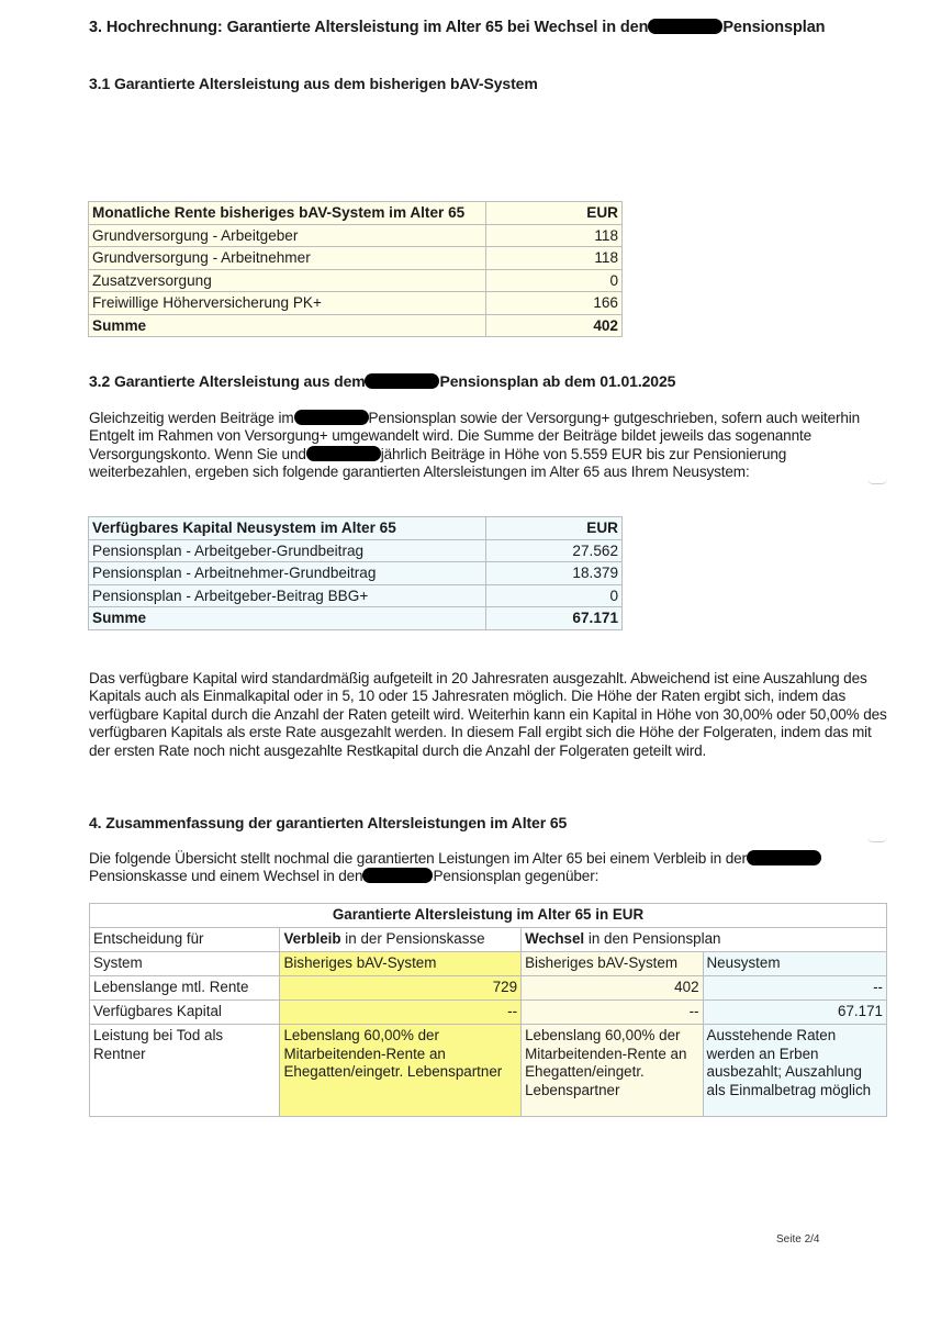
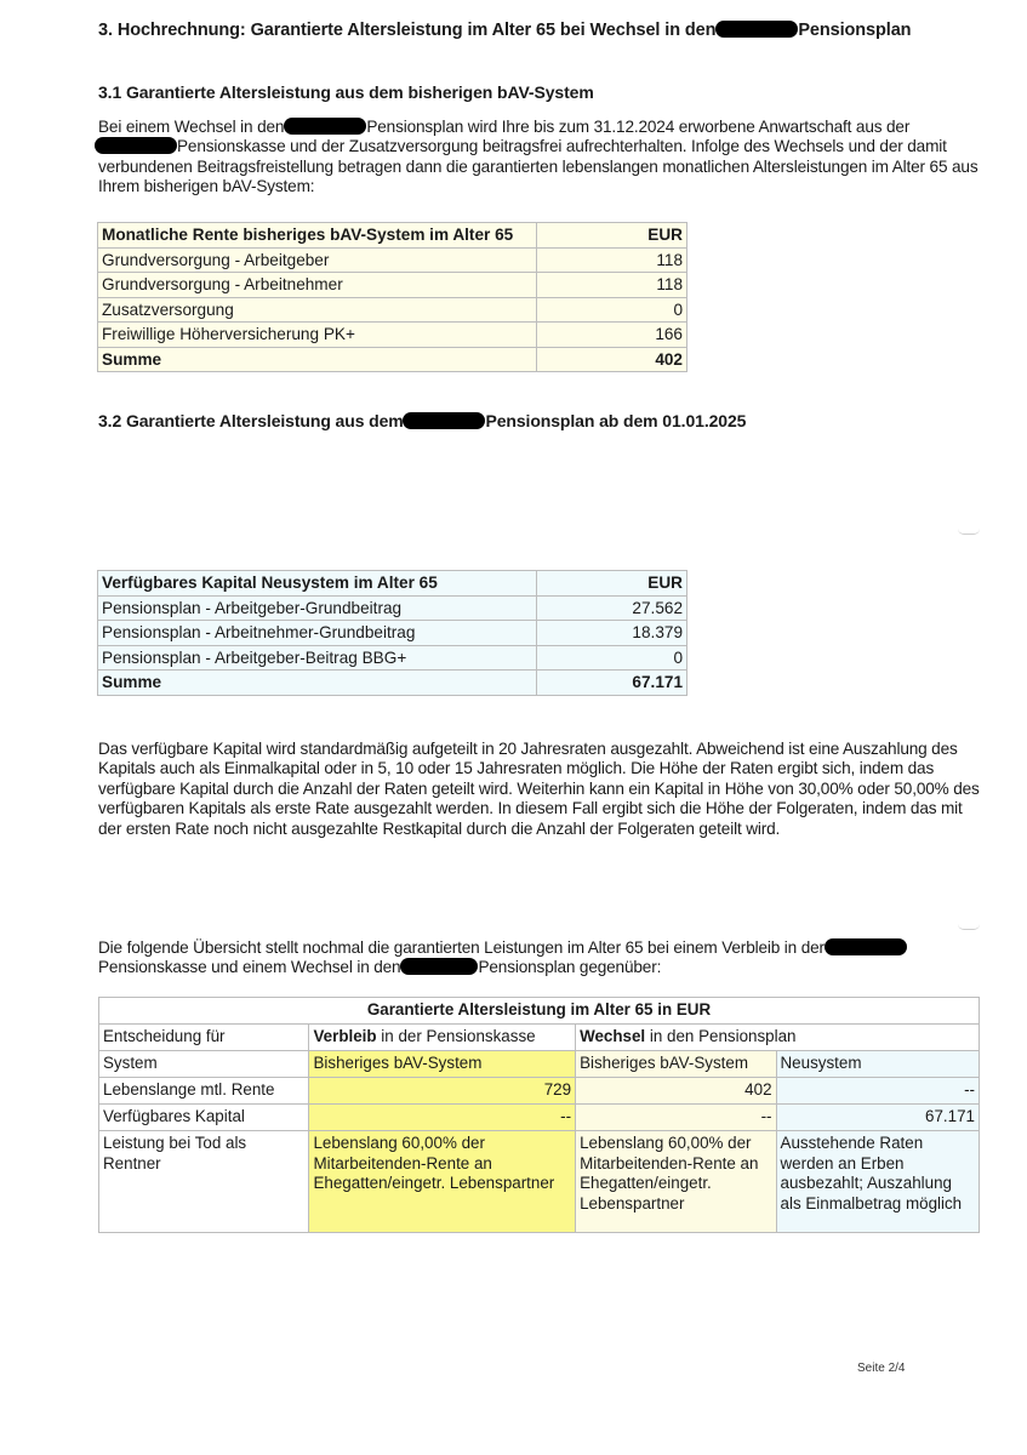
  3. Hochrechnung: Garantierte Altersleistung im Alter 65 bei Wechsel in den Pensionsplan
  3.1 Garantierte Altersleistung aus dem bisherigen bAV-System
+ Bei einem Wechsel in den Pensionsplan wird Ihre bis zum 31.12.2024 erworbene Anwartschaft aus der Pensionskasse und der Zusatzversorgung beitragsfrei aufrechterhalten. Infolge des Wechsels und der damit verbundenen Beitragsfreistellung betragen dann die garantierten lebenslangen monatlichen Altersleistungen im Alter 65 aus Ihrem bisherigen bAV-System:
  Monatliche Rente bisheriges bAV-System im Alter 65	EUR
  Grundversorgung - Arbeitgeber	118
  Grundversorgung - Arbeitnehmer	118
  Zusatzversorgung	0
  Freiwillige Höherversicherung PK+	166
  Summe	402
  3.2 Garantierte Altersleistung aus dem Pensionsplan ab dem 01.01.2025
- Gleichzeitig werden Beiträge im Pensionsplan sowie der Versorgung+ gutgeschrieben, sofern auch weiterhin Entgelt im Rahmen von Versorgung+ umgewandelt wird. Die Summe der Beiträge bildet jeweils das sogenannte Versorgungskonto. Wenn Sie und jährlich Beiträge in Höhe von 5.559 EUR bis zur Pensionierung weiterbezahlen, ergeben sich folgende garantierten Altersleistungen im Alter 65 aus Ihrem Neusystem:
  Verfügbares Kapital Neusystem im Alter 65	EUR
  Pensionsplan - Arbeitgeber-Grundbeitrag	27.562
  Pensionsplan - Arbeitnehmer-Grundbeitrag	18.379
  Pensionsplan - Arbeitgeber-Beitrag BBG+	0
  Summe	67.171
  Das verfügbare Kapital wird standardmäßig aufgeteilt in 20 Jahresraten ausgezahlt. Abweichend ist eine Auszahlung des Kapitals auch als Einmalkapital oder in 5, 10 oder 15 Jahresraten möglich. Die Höhe der Raten ergibt sich, indem das verfügbare Kapital durch die Anzahl der Raten geteilt wird. Weiterhin kann ein Kapital in Höhe von 30,00% oder 50,00% des verfügbaren Kapitals als erste Rate ausgezahlt werden. In diesem Fall ergibt sich die Höhe der Folgeraten, indem das mit der ersten Rate noch nicht ausgezahlte Restkapital durch die Anzahl der Folgeraten geteilt wird.
- 4. Zusammenfassung der garantierten Altersleistungen im Alter 65
  Die folgende Übersicht stellt nochmal die garantierten Leistungen im Alter 65 bei einem Verbleib in der Pensionskasse und einem Wechsel in den Pensionsplan gegenüber:
  Garantierte Altersleistung im Alter 65 in EUR
  Entscheidung für	Verbleib in der Pensionskasse	Wechsel in den Pensionsplan
  System	Bisheriges bAV-System	Bisheriges bAV-System	Neusystem
  Lebenslange mtl. Rente	729	402	--
  Verfügbares Kapital	--	--	67.171
  Leistung bei Tod als Rentner	Lebenslang 60,00% der Mitarbeitenden-Rente an Ehegatten/eingetr. Lebenspartner	Lebenslang 60,00% der Mitarbeitenden-Rente an Ehegatten/eingetr. Lebenspartner	Ausstehende Raten werden an Erben ausbezahlt; Auszahlung als Einmalbetrag möglich
  Seite 2/4
